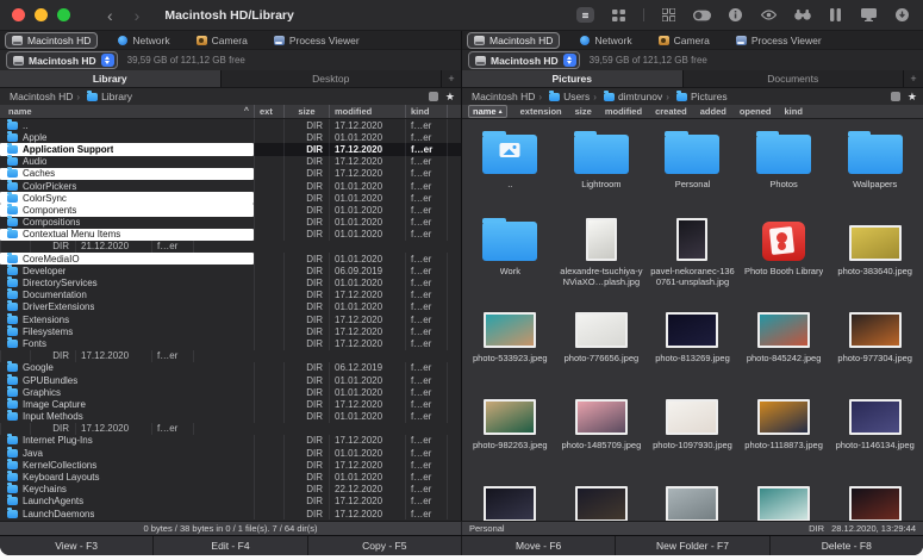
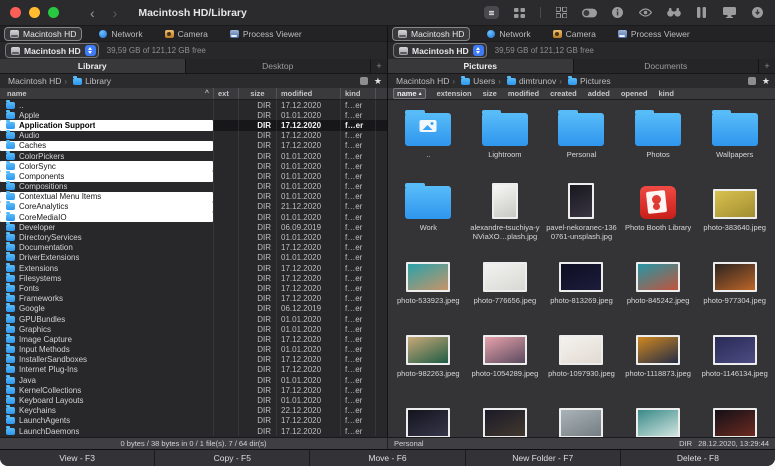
  ‹
  ›
  Macintosh HD/Library
  Macintosh HD
  Network
  Camera
  Process Viewer
  Macintosh HD
  39,59 GB of 121,12 GB free
  Library
  Desktop
  +
  Macintosh HD
  ›
  Library
  ★
  name
  ext
  size
  modified
  kind
  ..
  DIR
  17.12.2020
  f…er
  Apple
  DIR
  01.01.2020
  f…er
  Application Support
  DIR
  17.12.2020
  f…er
  Audio
  DIR
  17.12.2020
  f…er
  Caches
  DIR
  17.12.2020
  f…er
  ColorPickers
  DIR
  01.01.2020
  f…er
  ColorSync
  DIR
  01.01.2020
  f…er
  Components
  DIR
  01.01.2020
  f…er
  Compositions
  DIR
  01.01.2020
  f…er
  Contextual Menu Items
  DIR
  01.01.2020
  f…er
+ CoreAnalytics
  DIR
  21.12.2020
  f…er
  CoreMediaIO
  DIR
  01.01.2020
  f…er
  Developer
  DIR
  06.09.2019
  f…er
  DirectoryServices
  DIR
  01.01.2020
  f…er
  Documentation
  DIR
  17.12.2020
  f…er
  DriverExtensions
  DIR
  01.01.2020
  f…er
  Extensions
  DIR
  17.12.2020
  f…er
  Filesystems
  DIR
  17.12.2020
  f…er
  Fonts
  DIR
  17.12.2020
  f…er
+ Frameworks
  DIR
  17.12.2020
  f…er
  Google
  DIR
  06.12.2019
  f…er
  GPUBundles
  DIR
  01.01.2020
  f…er
  Graphics
  DIR
  01.01.2020
  f…er
  Image Capture
  DIR
  17.12.2020
  f…er
  Input Methods
  DIR
  01.01.2020
  f…er
+ InstallerSandboxes
  DIR
  17.12.2020
  f…er
  Internet Plug-Ins
  DIR
  17.12.2020
  f…er
  Java
  DIR
  01.01.2020
  f…er
  KernelCollections
  DIR
  17.12.2020
  f…er
  Keyboard Layouts
  DIR
  01.01.2020
  f…er
  Keychains
  DIR
  22.12.2020
  f…er
  LaunchAgents
  DIR
  17.12.2020
  f…er
  LaunchDaemons
  DIR
  17.12.2020
  f…er
  Macintosh HD
  Network
  Camera
  Process Viewer
  Macintosh HD
  39,59 GB of 121,12 GB free
  Pictures
  Documents
  +
  Macintosh HD
  ›
  Users
  ›
  dimtrunov
  ›
  Pictures
  ★
  name
  extension
  size
  modified
  created
  added
  opened
  kind
  ..
  Lightroom
  Personal
  Photos
  Wallpapers
  Work
  alexandre-tsuchiya-yNViaXO…plash.jpg
  pavel-nekoranec-1360761-unsplash.jpg
  Photo Booth Library
  photo-383640.jpeg
  photo-533923.jpeg
  photo-776656.jpeg
  photo-813269.jpeg
  photo-845242.jpeg
  photo-977304.jpeg
  photo-982263.jpeg
- photo-1485709.jpeg
+ photo-1054289.jpeg
  photo-1097930.jpeg
  photo-1118873.jpeg
  photo-1146134.jpeg
  0 bytes / 38 bytes in 0 / 1 file(s). 7 / 64 dir(s)
  Personal
  DIR
  28.12.2020, 13:29:44
  View - F3
- Edit - F4
  Copy - F5
  Move - F6
  New Folder - F7
  Delete - F8
